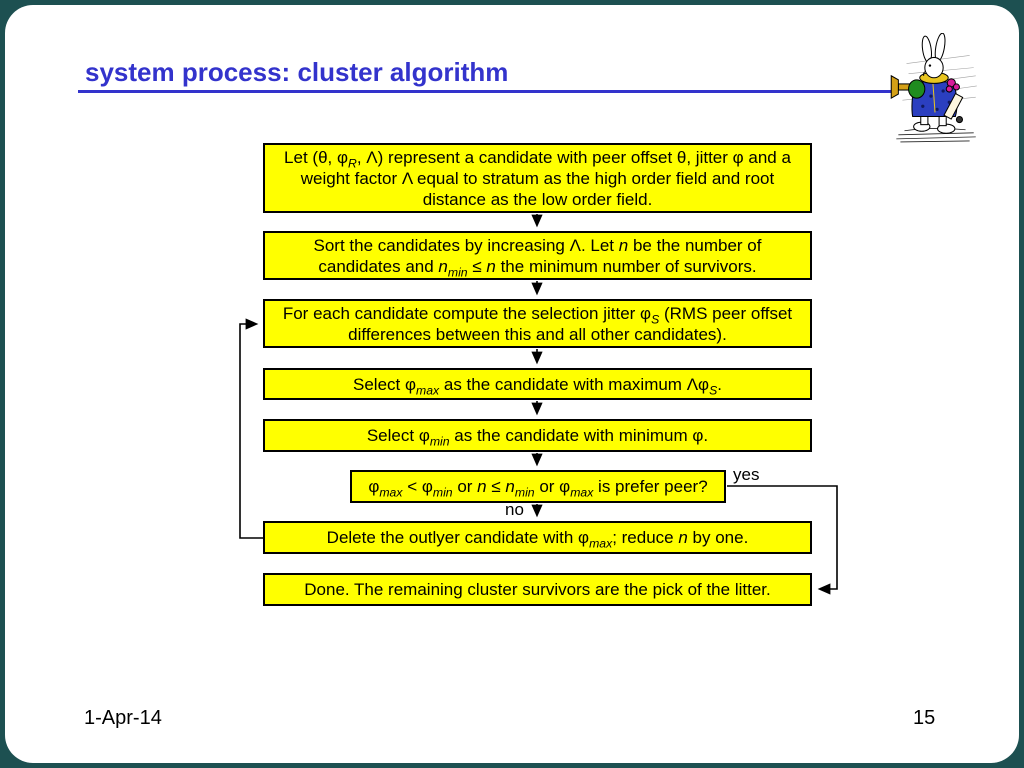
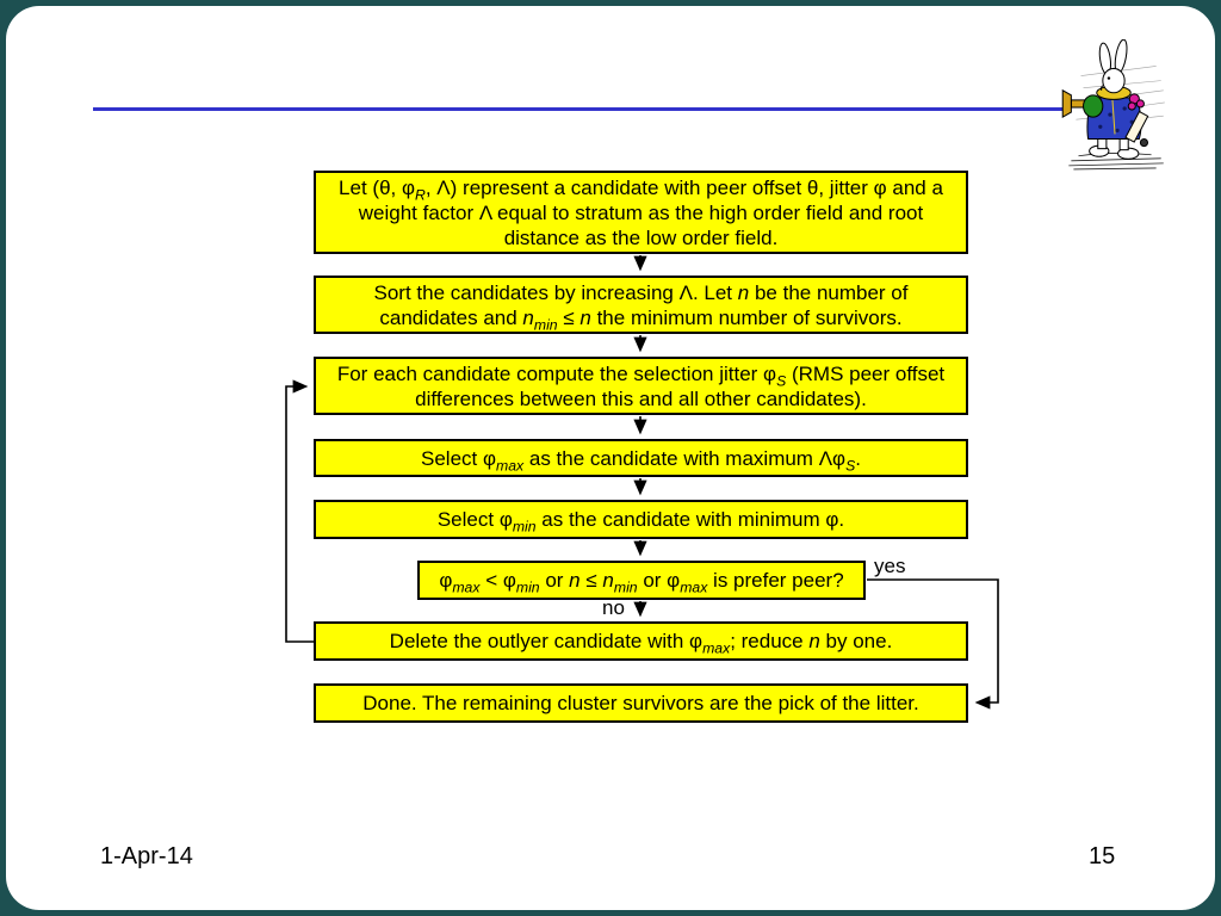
- system process: cluster algorithm
  Let (θ, φR, Λ) represent a candidate with peer offset θ, jitter φ and a weight factor Λ equal to stratum as the high order field and root distance as the low order field.
  Sort the candidates by increasing Λ. Let n be the number of candidates and nmin ≤ n the minimum number of survivors.
  For each candidate compute the selection jitter φS (RMS peer offset differences between this and all other candidates).
  Select φmax as the candidate with maximum ΛφS.
  Select φmin as the candidate with minimum φ.
  φmax < φmin or n ≤ nmin or φmax is prefer peer?
  Delete the outlyer candidate with φmax; reduce n by one.
  Done. The remaining cluster survivors are the pick of the litter.
  yes
  no
  1-Apr-14
  15
